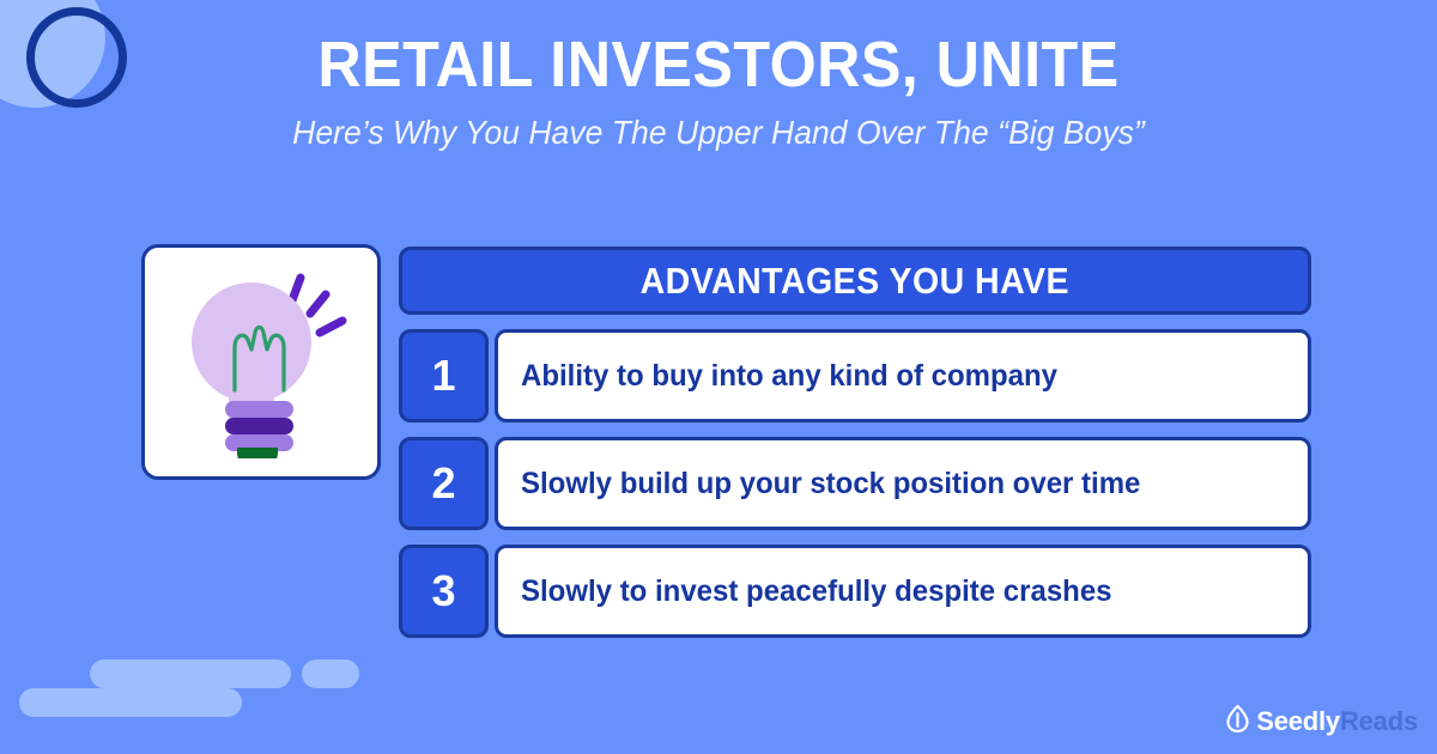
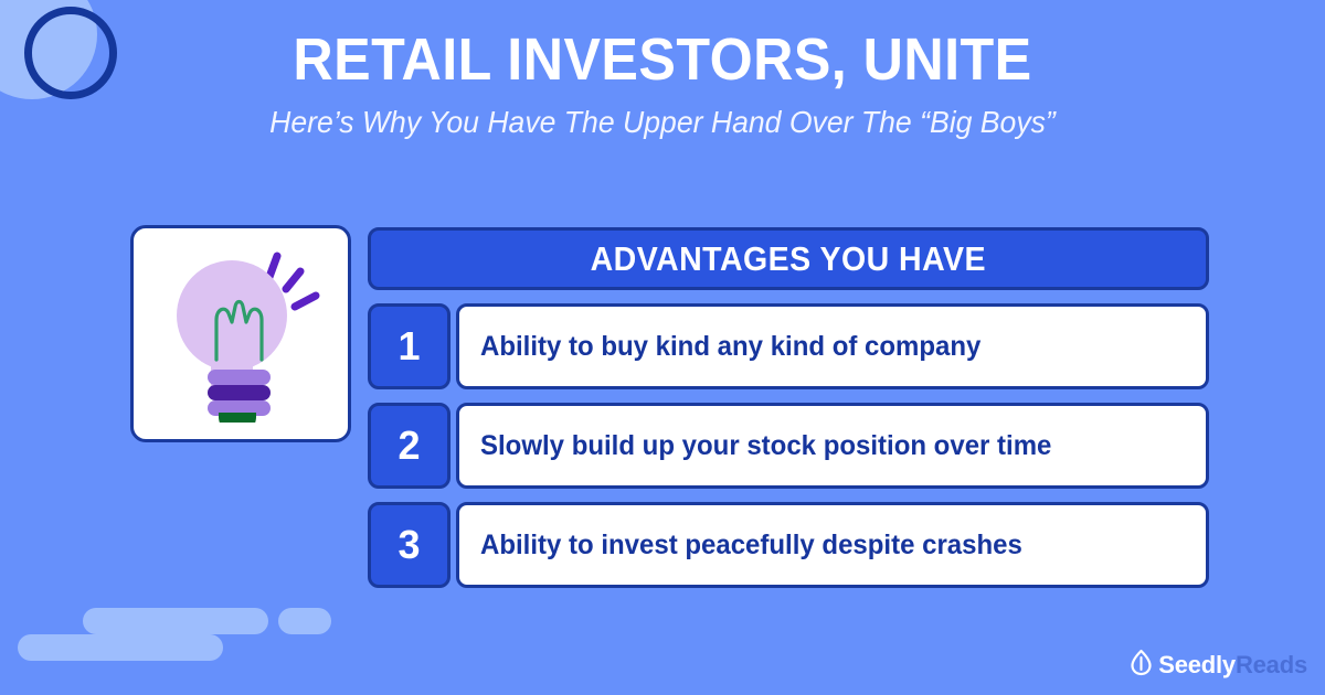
  RETAIL INVESTORS, UNITE
  Here’s Why You Have The Upper Hand Over The “Big Boys”
  ADVANTAGES YOU HAVE
  1
- Ability to buy into any kind of company
+ Ability to buy kind any kind of company
  2
  Slowly build up your stock position over time
  3
- Slowly to invest peacefully despite crashes
+ Ability to invest peacefully despite crashes
  SeedlyReads
